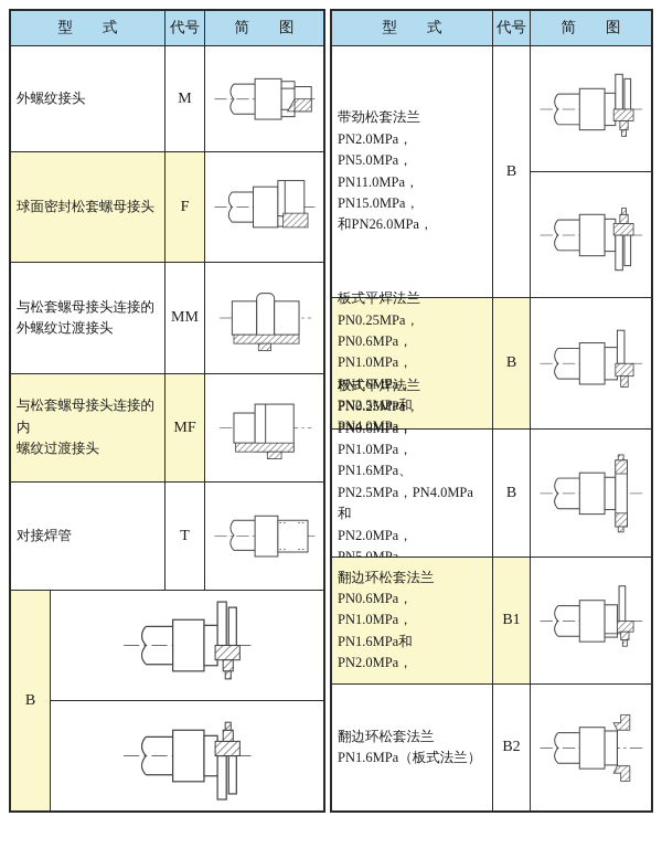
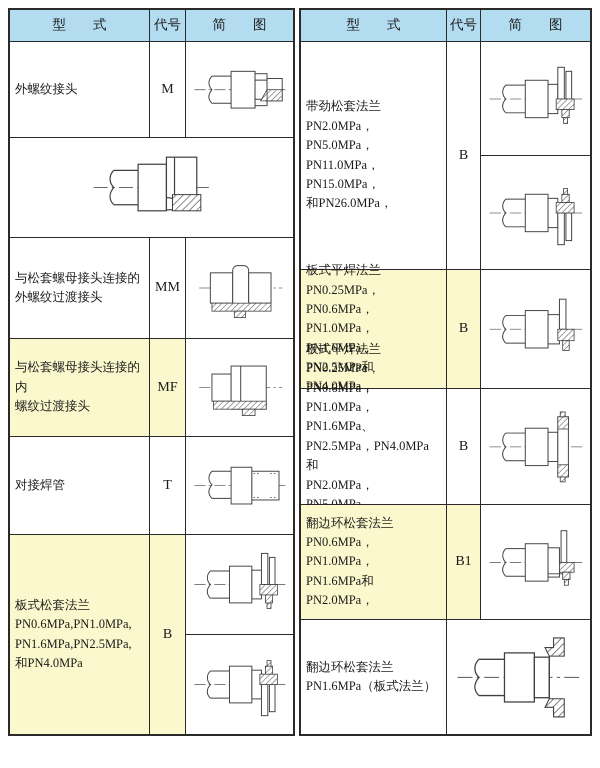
  型 式
  代号
  简 图
  外螺纹接头
  M
- 球面密封松套螺母接头
- F
  与松套螺母接头连接的
  外螺纹过渡接头
  MM
  与松套螺母接头连接的内
  螺纹过渡接头
  MF
  对接焊管
  T
+ 板式松套法兰
+ PN0.6MPa,PN1.0MPa,
+ PN1.6MPa,PN2.5MPa,
+ 和PN4.0MPa
  B
  型 式
  代号
  简 图
  带劲松套法兰
  PN2.0MPa，PN5.0MPa，
  PN11.0MPa，PN15.0MPa，
  和PN26.0MPa，
  B
  板式平焊法兰
  PN0.25MPa，PN0.6MPa，
  PN1.0MPa，PN1.6MPa，
  PN2.5MPa和PN4.0MPa，
  B
  板式平焊法兰
  PN0.25MPa，PN0.6MPa，
  PN1.0MPa，PN1.6MPa、
  PN2.5MPa，PN4.0MPa 和
  PN2.0MPa，PN5.0MPa，
  B
  翻边环松套法兰
  PN0.6MPa，PN1.0MPa，
  PN1.6MPa和PN2.0MPa，
  B1
  翻边环松套法兰
  PN1.6MPa（板式法兰）
- B2
